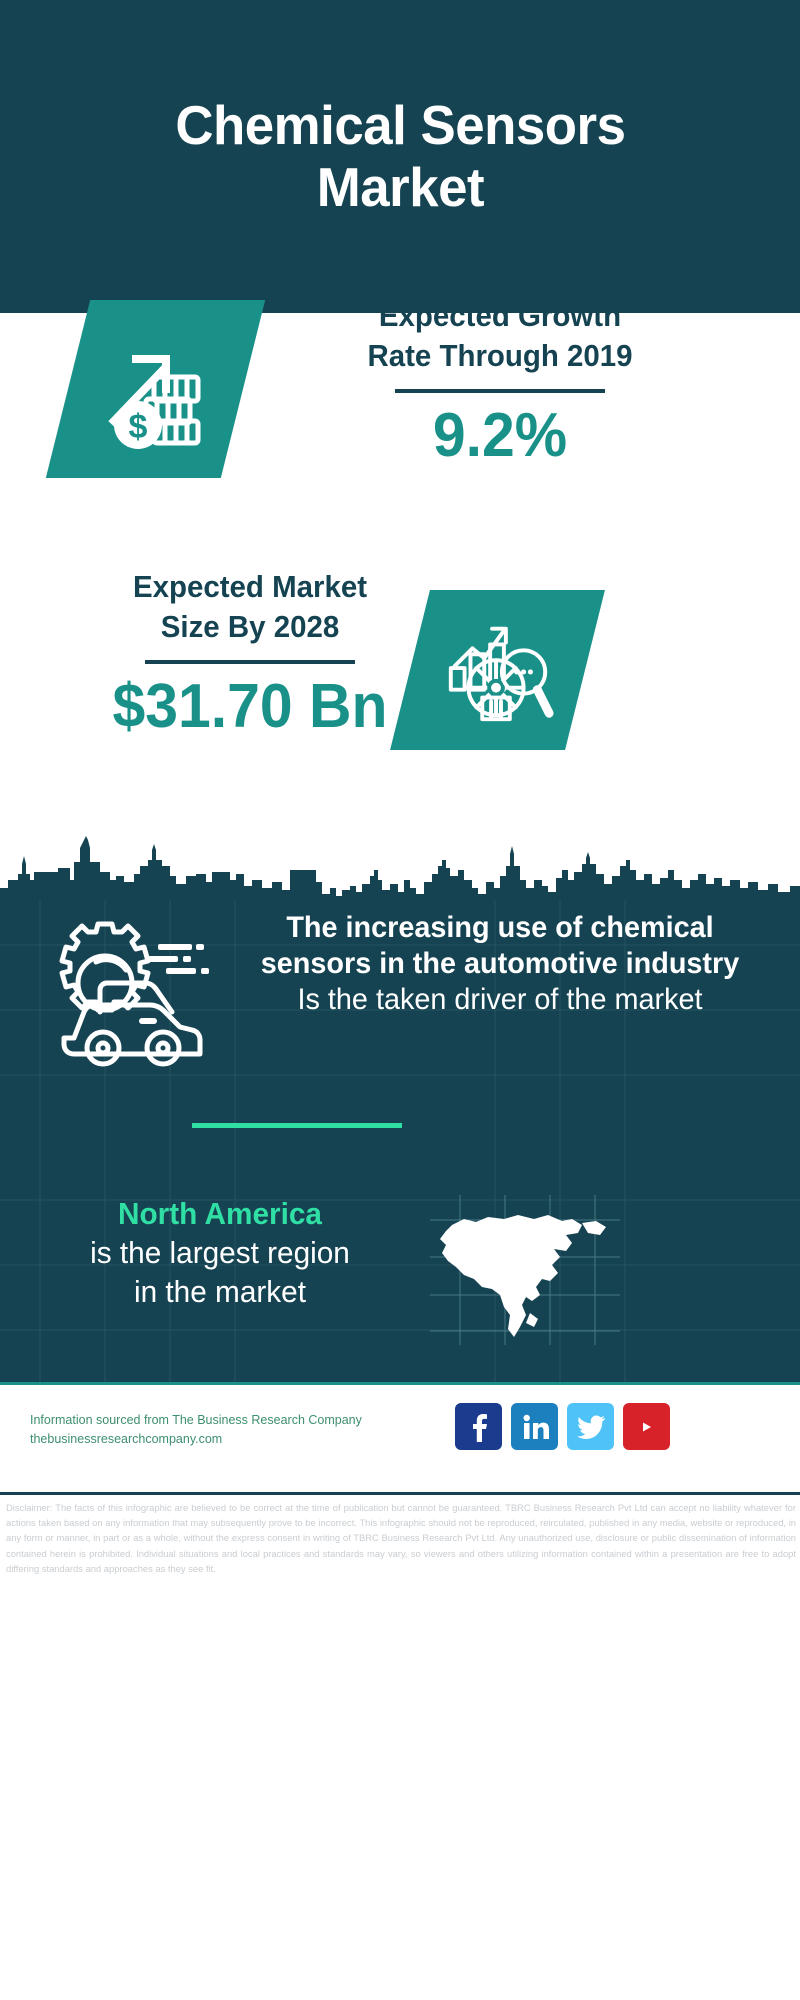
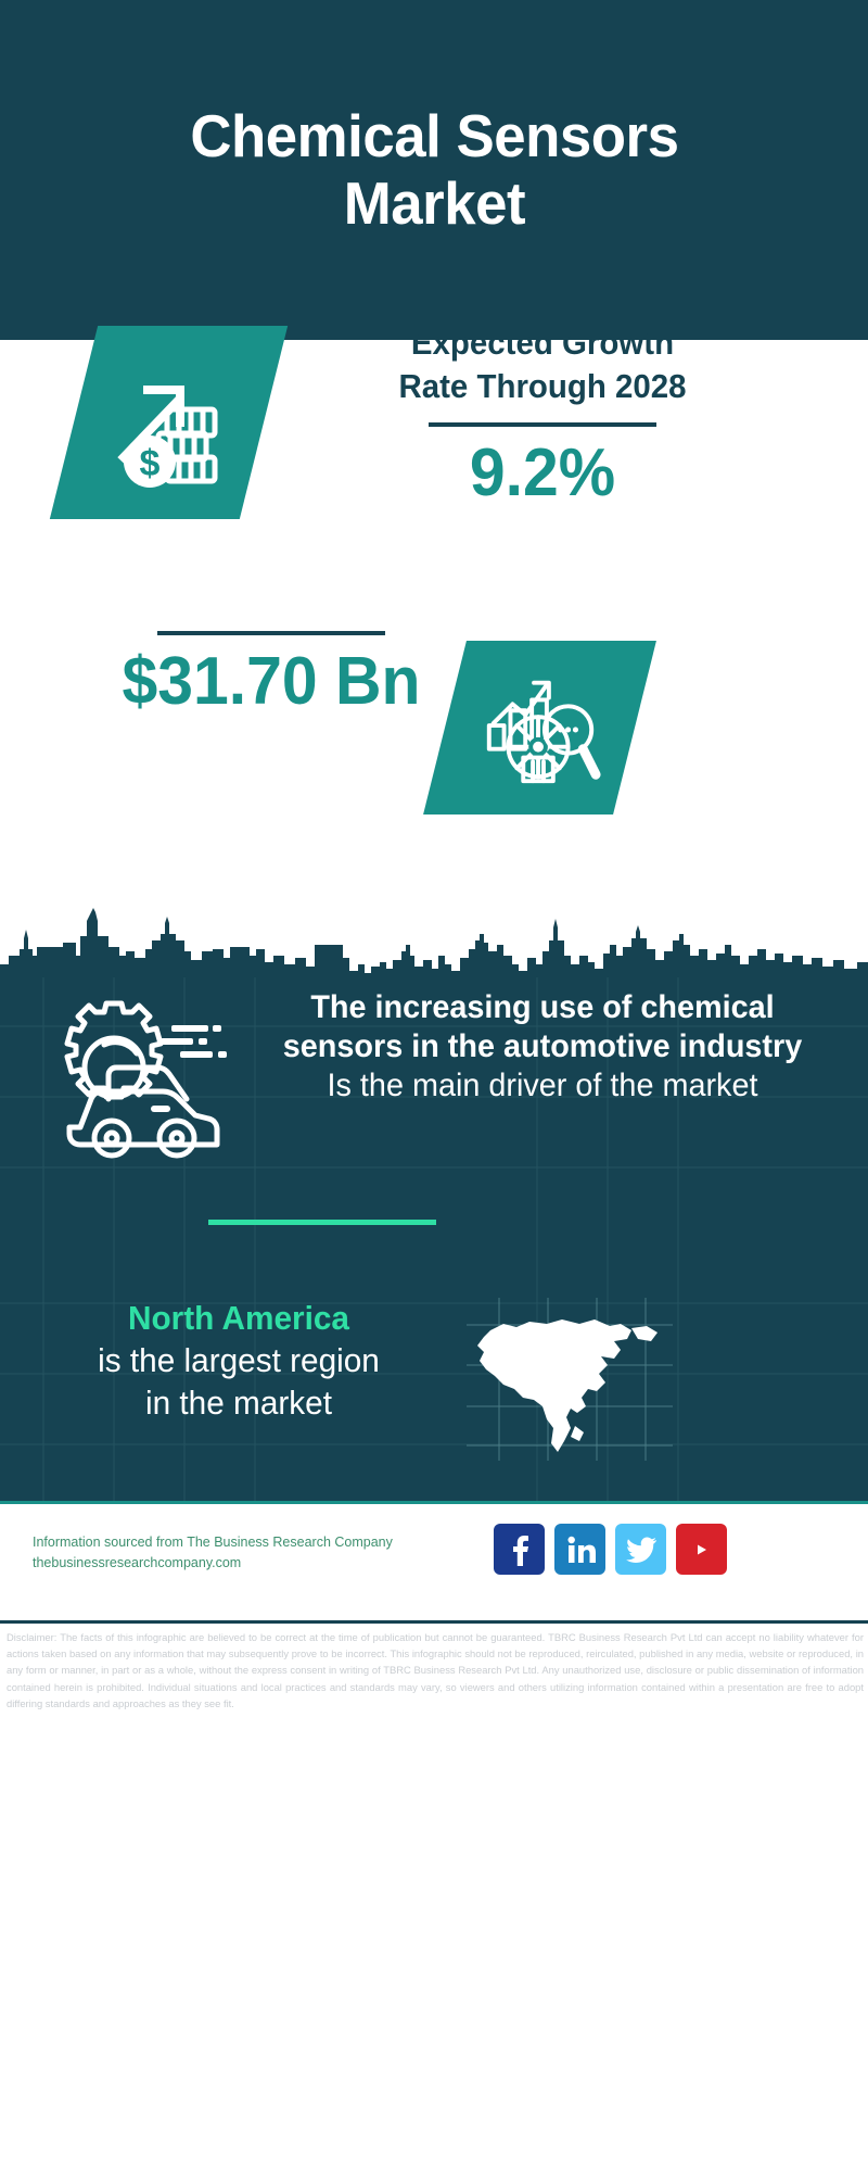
  Chemical Sensors
  Market
  Expected Growth
- Rate Through 2019
+ Rate Through 2028
  9.2%
- Expected Market
- Size By 2028
  $31.70 Bn
  The increasing use of chemical sensors in the automotive industry
- Is the taken driver of the market
+ Is the main driver of the market
  North America
  is the largest region
  in the market
  Information sourced from The Business Research Company
  thebusinessresearchcompany.com
  Disclaimer: The facts of this infographic are believed to be correct at the time of publication but cannot be guaranteed. TBRC Business Research Pvt Ltd can accept no liability whatever for actions taken based on any information that may subsequently prove to be incorrect. This infographic should not be reproduced, reirculated, published in any media, website or reproduced, in any form or manner, in part or as a whole, without the express consent in writing of TBRC Business Research Pvt Ltd. Any unauthorized use, disclosure or public dissemination of information contained herein is prohibited. Individual situations and local practices and standards may vary, so viewers and others utilizing information contained within a presentation are free to adopt differing standards and approaches as they see fit.
